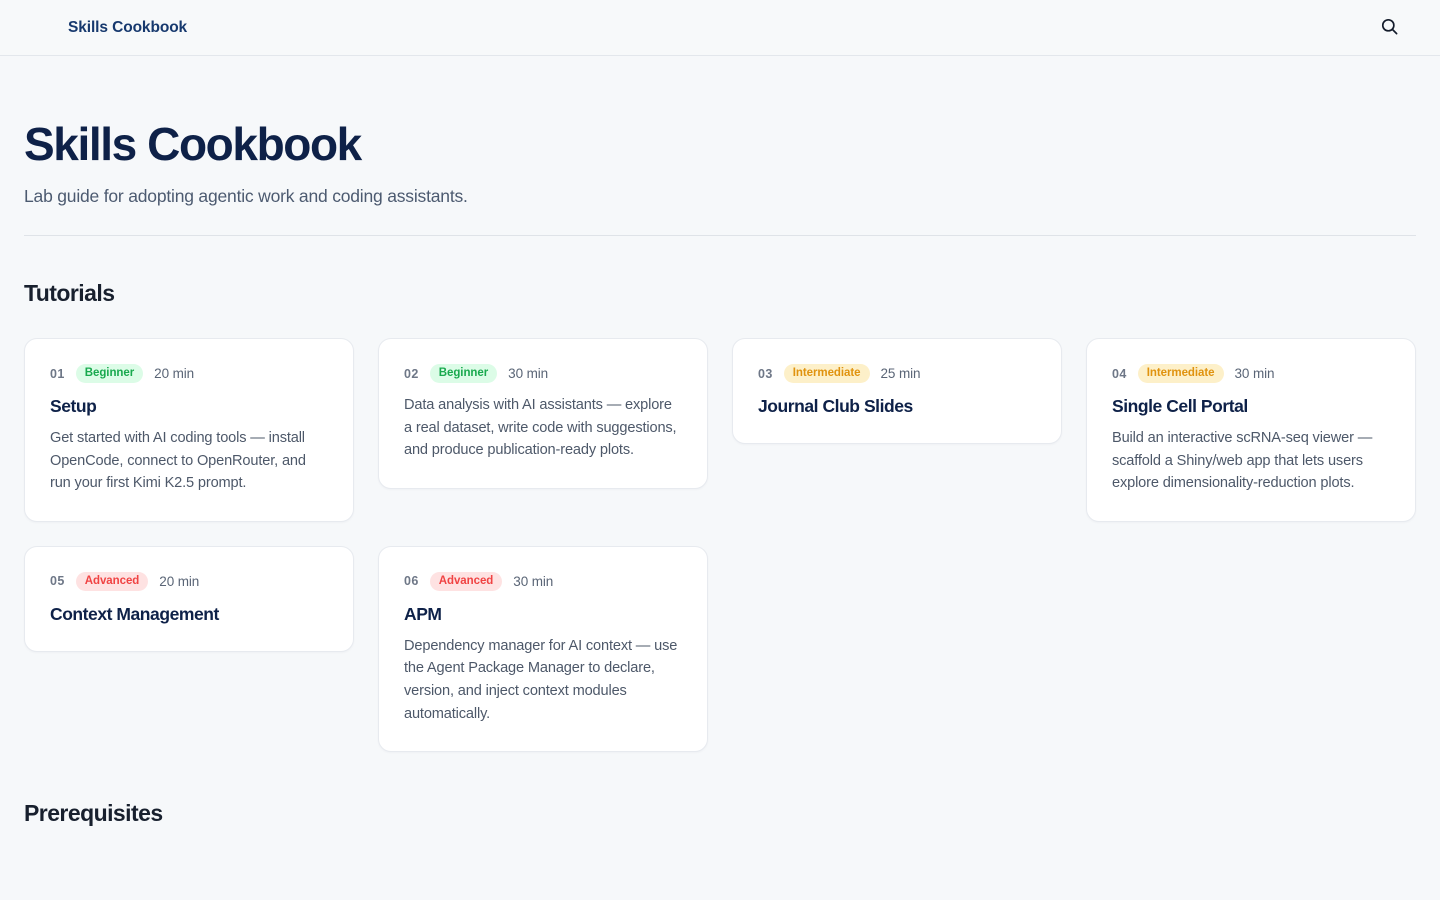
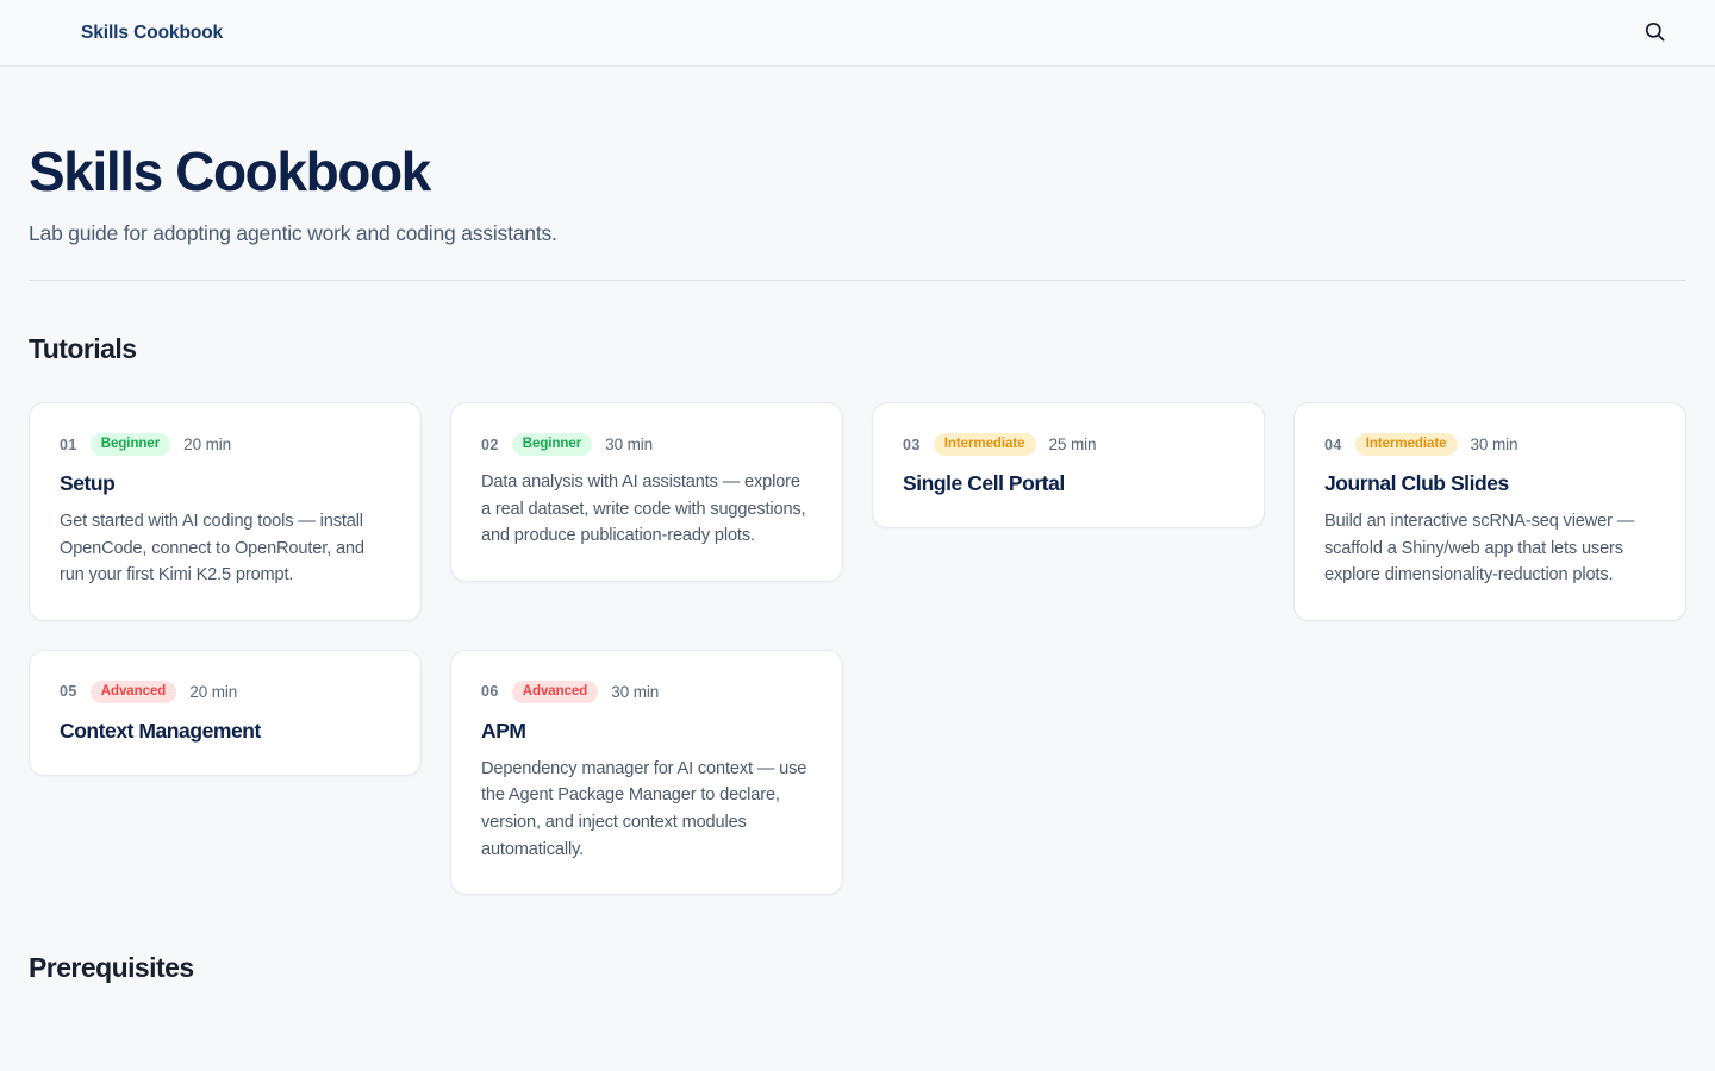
  Skills Cookbook
  Skills Cookbook
  Lab guide for adopting agentic work and coding assistants.
  Tutorials
  01
  Beginner
  20 min
  Setup
  Get started with AI coding tools — install OpenCode, connect to OpenRouter, and run your first Kimi K2.5 prompt.
  02
  Beginner
  30 min
  Data analysis with AI assistants — explore a real dataset, write code with suggestions, and produce publication-ready plots.
  03
  Intermediate
  25 min
- Journal Club Slides
+ Single Cell Portal
  04
  Intermediate
  30 min
- Single Cell Portal
+ Journal Club Slides
  Build an interactive scRNA-seq viewer — scaffold a Shiny/web app that lets users explore dimensionality-reduction plots.
  05
  Advanced
  20 min
  Context Management
  06
  Advanced
  30 min
  APM
  Dependency manager for AI context — use the Agent Package Manager to declare, version, and inject context modules automatically.
  Prerequisites
